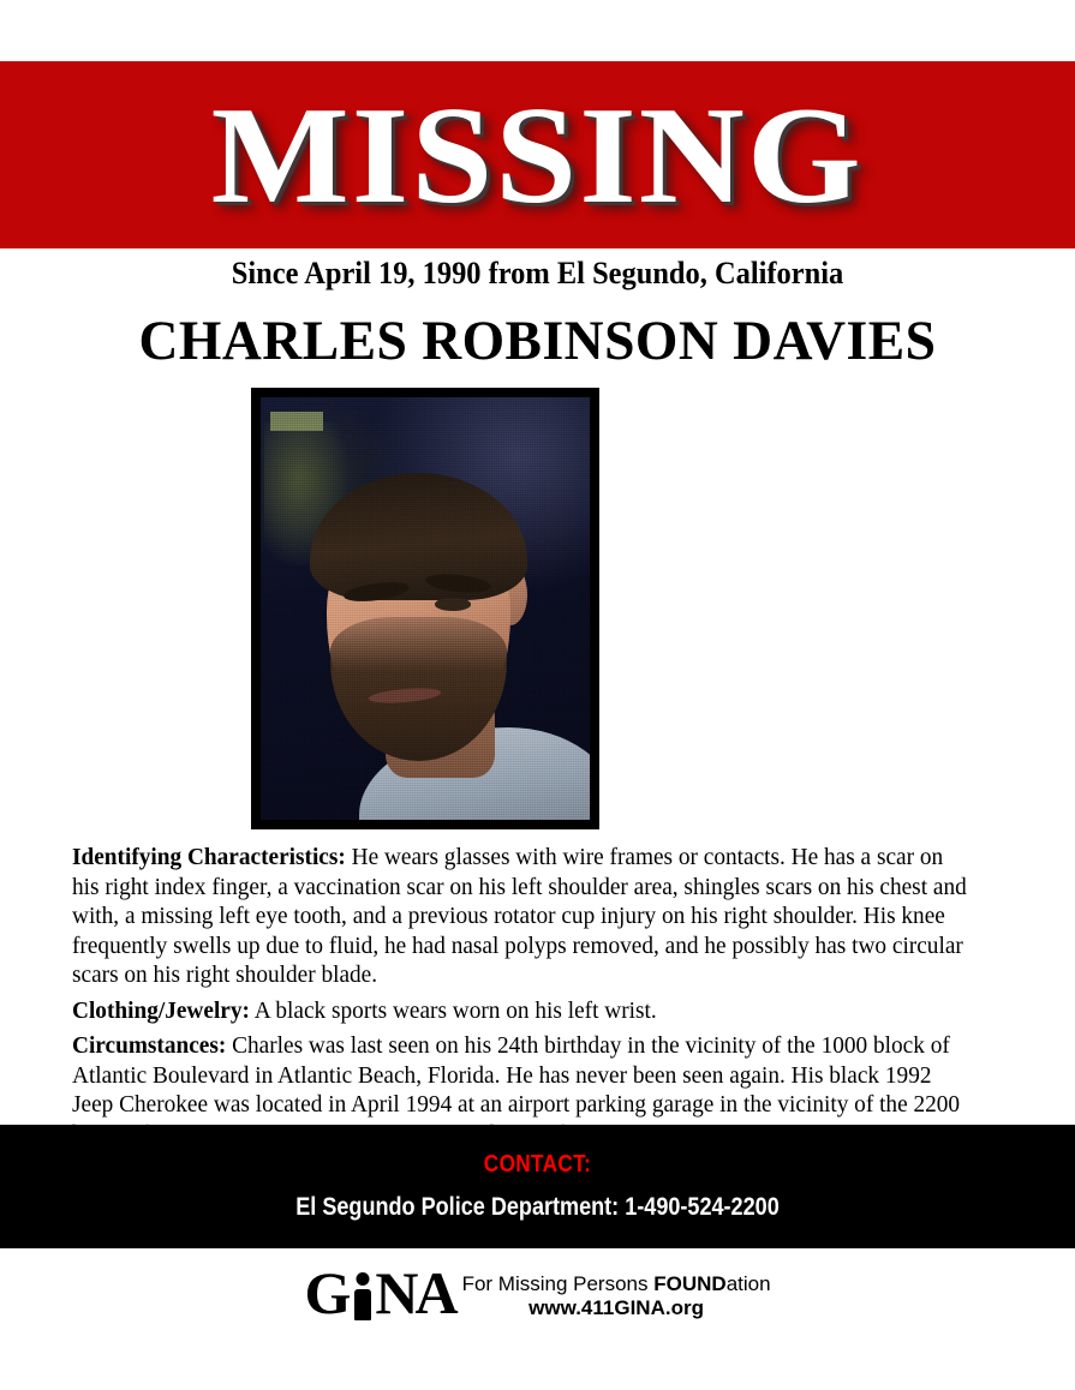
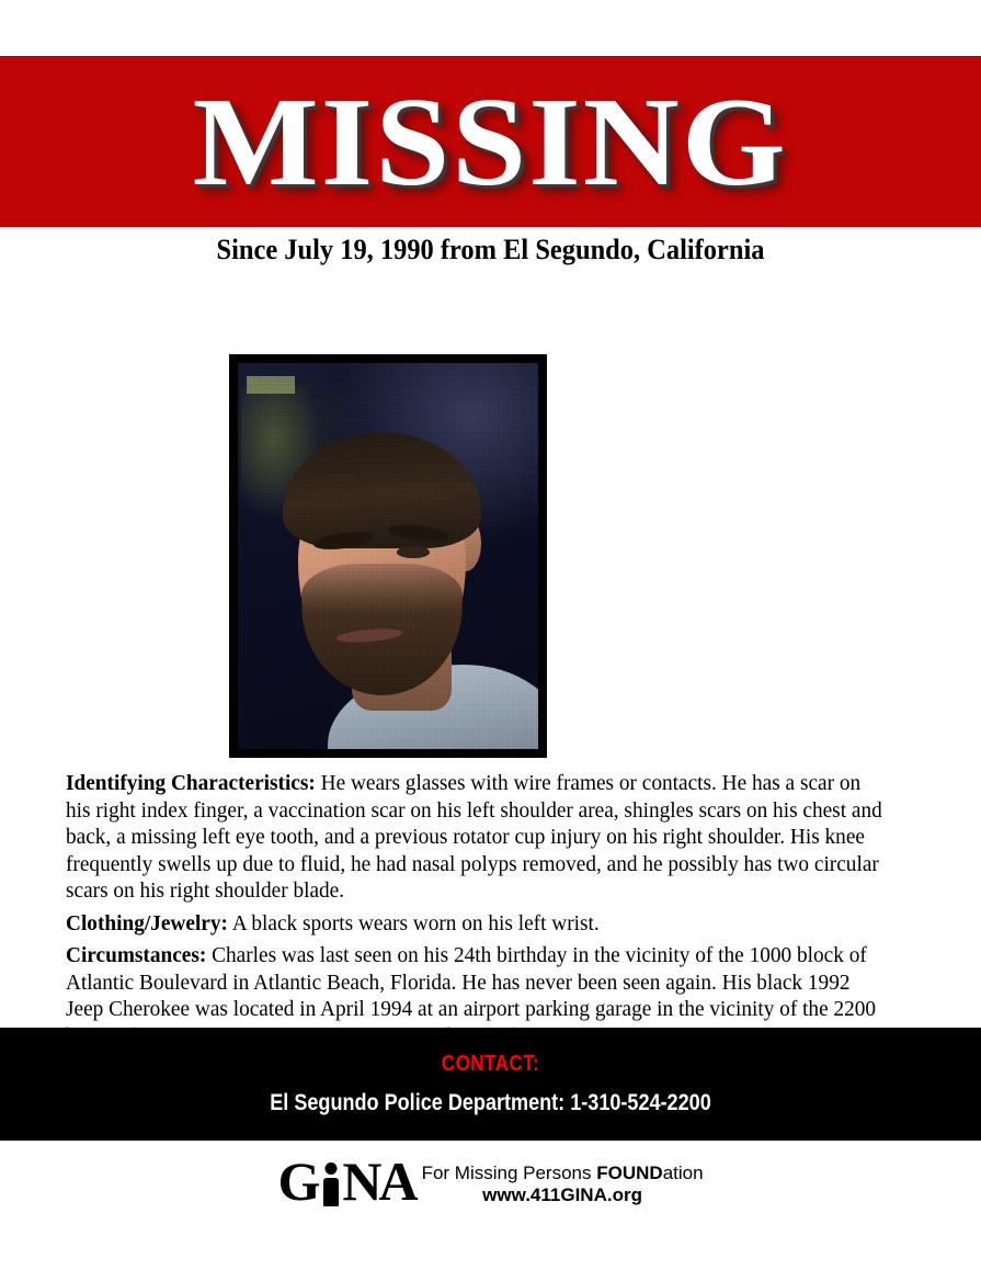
  MISSING
- Since April 19, 1990 from El Segundo, California
+ Since July 19, 1990 from El Segundo, California
- CHARLES ROBINSON DAVIES
- Identifying Characteristics: He wears glasses with wire frames or contacts. He has a scar on his right index finger, a vaccination scar on his left shoulder area, shingles scars on his chest and with, a missing left eye tooth, and a previous rotator cup injury on his right shoulder. His knee frequently swells up due to fluid, he had nasal polyps removed, and he possibly has two circular scars on his right shoulder blade.
+ Identifying Characteristics: He wears glasses with wire frames or contacts. He has a scar on his right index finger, a vaccination scar on his left shoulder area, shingles scars on his chest and back, a missing left eye tooth, and a previous rotator cup injury on his right shoulder. His knee frequently swells up due to fluid, he had nasal polyps removed, and he possibly has two circular scars on his right shoulder blade.
  Clothing/Jewelry: A black sports wears worn on his left wrist.
  Circumstances: Charles was last seen on his 24th birthday in the vicinity of the 1000 block of Atlantic Boulevard in Atlantic Beach, Florida. He has never been seen again. His black 1992 Jeep Cherokee was located in April 1994 at an airport parking garage in the vicinity of the 2200
  CONTACT:
- El Segundo Police Department: 1-490-524-2200
+ El Segundo Police Department: 1-310-524-2200
  G
  N
  A
  For Missing Persons FOUNDation
  www.411GINA.org
